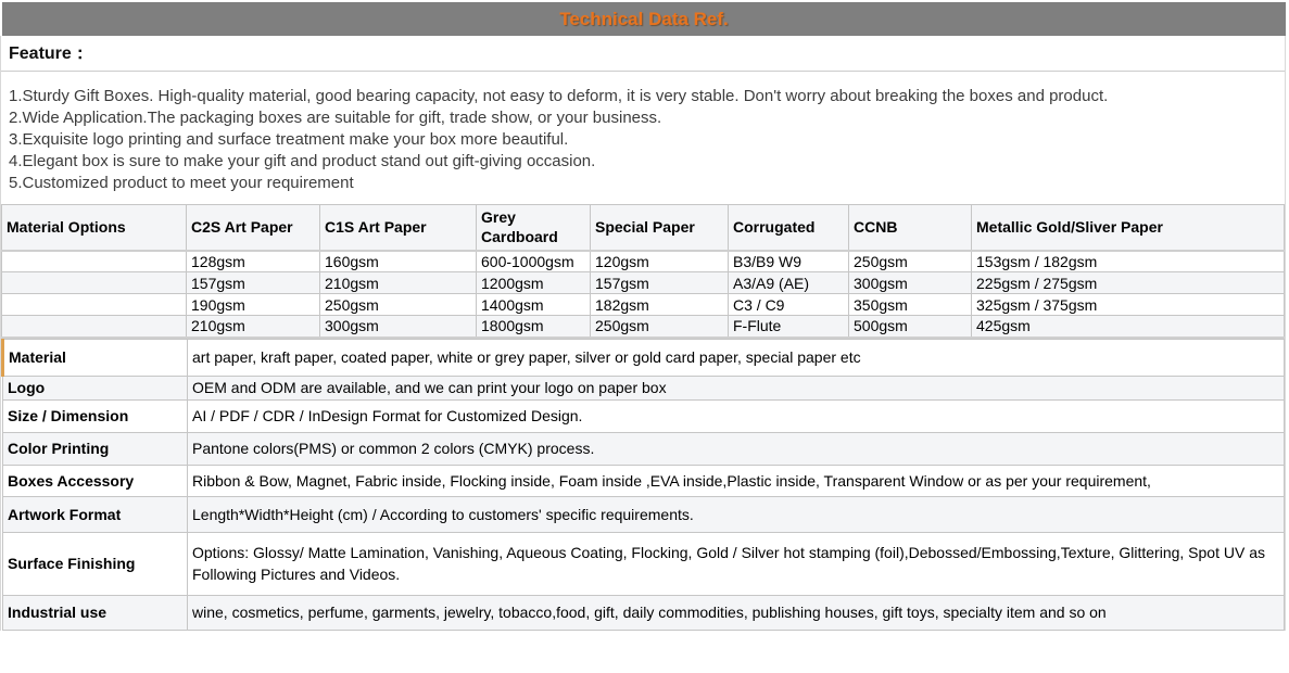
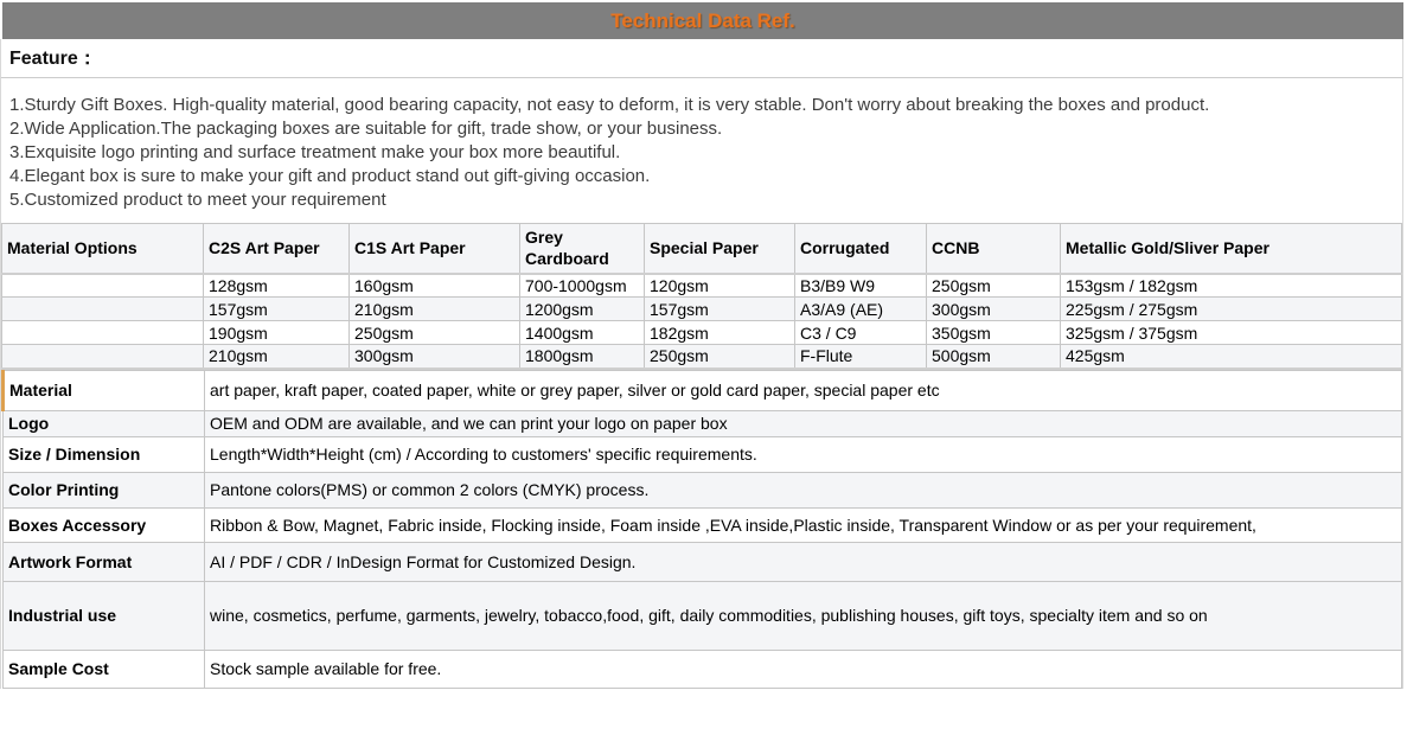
  Technical Data Ref.
  Feature：
  1.Sturdy Gift Boxes. High-quality material, good bearing capacity, not easy to deform, it is very stable. Don't worry about breaking the boxes and product.
  2.Wide Application.The packaging boxes are suitable for gift, trade show, or your business.
  3.Exquisite logo printing and surface treatment make your box more beautiful.
  4.Elegant box is sure to make your gift and product stand out gift-giving occasion.
  5.Customized product to meet your requirement
  Material Options	C2S Art Paper	C1S Art Paper	Grey Cardboard	Special Paper	Corrugated	CCNB	Metallic Gold/Sliver Paper
- 	128gsm	160gsm	600-1000gsm	120gsm	B3/B9 W9	250gsm	153gsm / 182gsm
+ 	128gsm	160gsm	700-1000gsm	120gsm	B3/B9 W9	250gsm	153gsm / 182gsm
  	157gsm	210gsm	1200gsm	157gsm	A3/A9 (AE)	300gsm	225gsm / 275gsm
  	190gsm	250gsm	1400gsm	182gsm	C3 / C9	350gsm	325gsm / 375gsm
  	210gsm	300gsm	1800gsm	250gsm	F-Flute	500gsm	425gsm
  Material	art paper, kraft paper, coated paper, white or grey paper, silver or gold card paper, special paper etc
  Logo	OEM and ODM are available, and we can print your logo on paper box
- Size / Dimension	AI / PDF / CDR / InDesign Format for Customized Design.
+ Size / Dimension	Length*Width*Height (cm) / According to customers' specific requirements.
  Color Printing	Pantone colors(PMS) or common 2 colors (CMYK) process.
  Boxes Accessory	Ribbon & Bow, Magnet, Fabric inside, Flocking inside, Foam inside ,EVA inside,Plastic inside, Transparent Window or as per your requirement,
- Artwork Format	Length*Width*Height (cm) / According to customers' specific requirements.
+ Artwork Format	AI / PDF / CDR / InDesign Format for Customized Design.
- Surface Finishing	Options: Glossy/ Matte Lamination, Vanishing, Aqueous Coating, Flocking, Gold / Silver hot stamping (foil),Debossed/Embossing,Texture, Glittering, Spot UV as Following Pictures and Videos.
  Industrial use	wine, cosmetics, perfume, garments, jewelry, tobacco,food, gift, daily commodities, publishing houses, gift toys, specialty item and so on
+ Sample Cost	Stock sample available for free.
